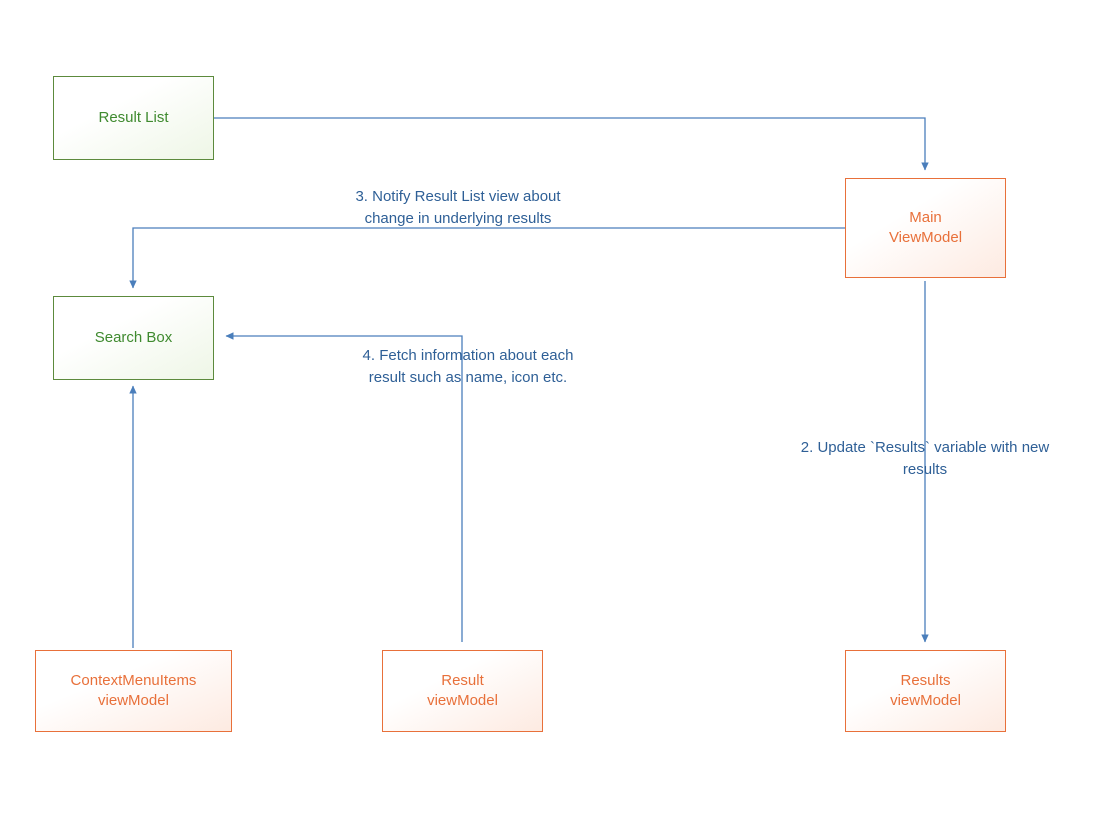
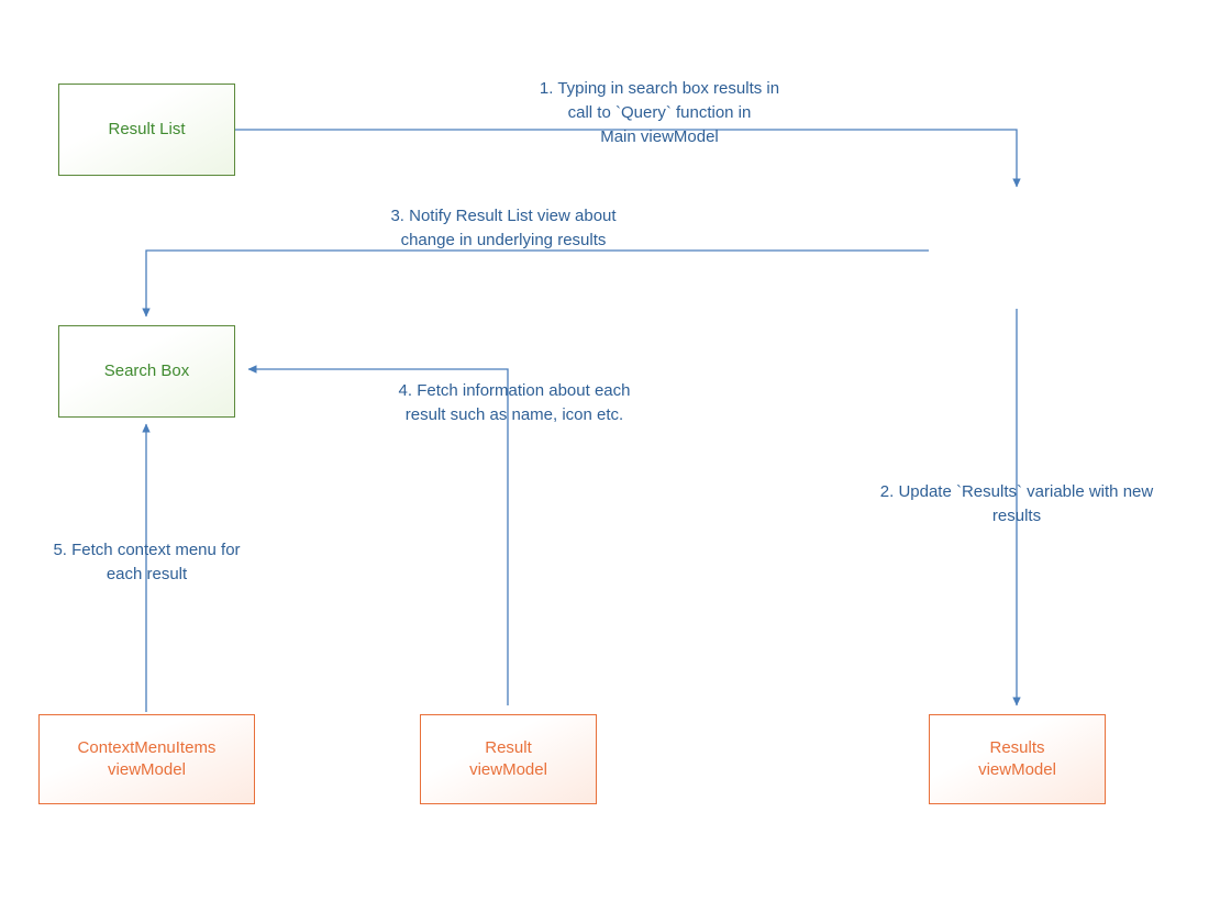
  Result List
- Main
- ViewModel
  Search Box
  ContextMenuItems
  viewModel
  Result
  viewModel
  Results
  viewModel
+ 1. Typing in search box results in
+ call to `Query` function in
+ Main viewModel
  2. Update `Results` variable with new
  results
  3. Notify Result List view about
  change in underlying results
  4. Fetch information about each
  result such as name, icon etc.
+ 5. Fetch context menu for
+ each result
